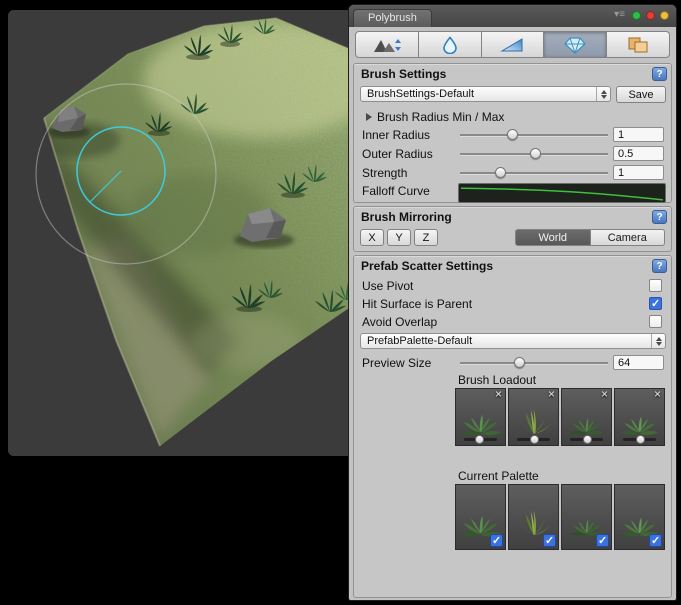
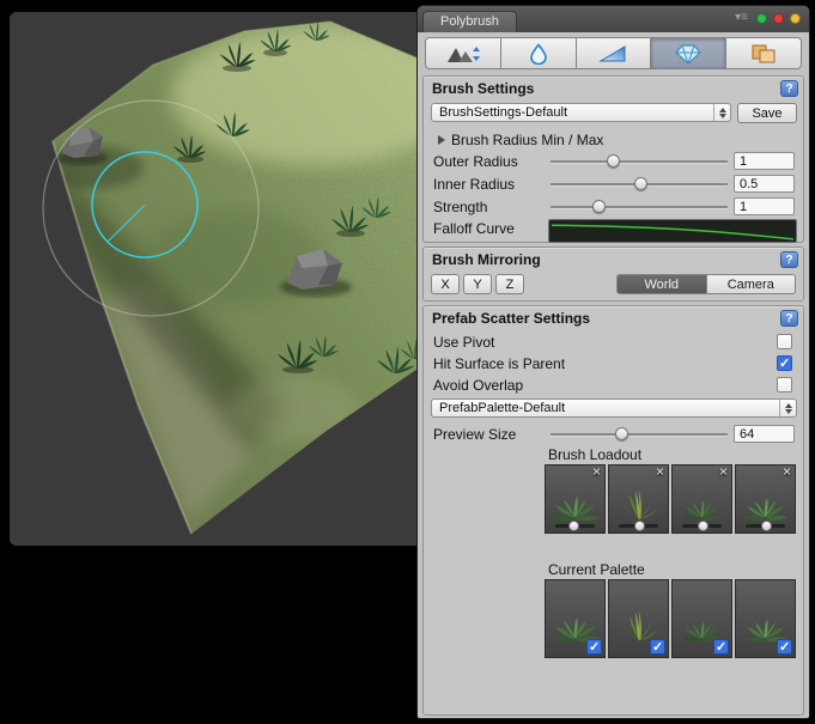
  Polybrush
  ▾≡
  Brush Settings
  ?
  BrushSettings-Default
  Save
  Brush Radius Min / Max
- Inner Radius
+ Outer Radius
  1
- Outer Radius
+ Inner Radius
  0.5
  Strength
  1
  Falloff Curve
  Brush Mirroring
  ?
  X
  Y
  Z
  World
  Camera
  Prefab Scatter Settings
  ?
  Use Pivot
  Hit Surface is Parent
  Avoid Overlap
  PrefabPalette-Default
  Preview Size
  64
  Brush Loadout
  ×
  ×
  ×
  ×
  Current Palette
